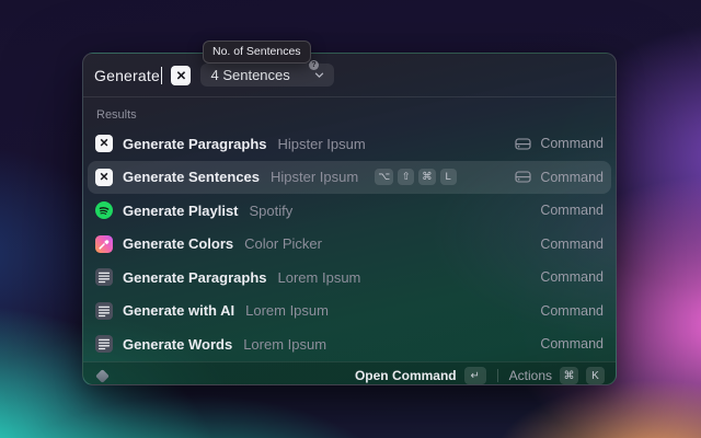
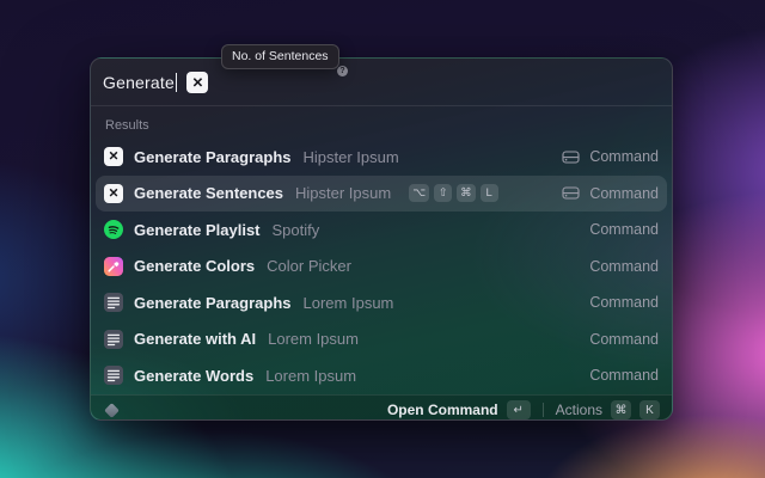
  No. of Sentences
  Generate
  ✕
- 4 Sentences
  Results
  ✕
  Generate Paragraphs
  Hipster Ipsum
  Command
  ✕
  Generate Sentences
  Hipster Ipsum
  ⌥
  ⇧
  ⌘
  L
  Command
  Generate Playlist
  Spotify
  Command
  Generate Colors
  Color Picker
  Command
  Generate Paragraphs
  Lorem Ipsum
  Command
  Generate with AI
  Lorem Ipsum
  Command
  Generate Words
  Lorem Ipsum
  Command
  Open Command
  ↵
  Actions
  ⌘
  K
